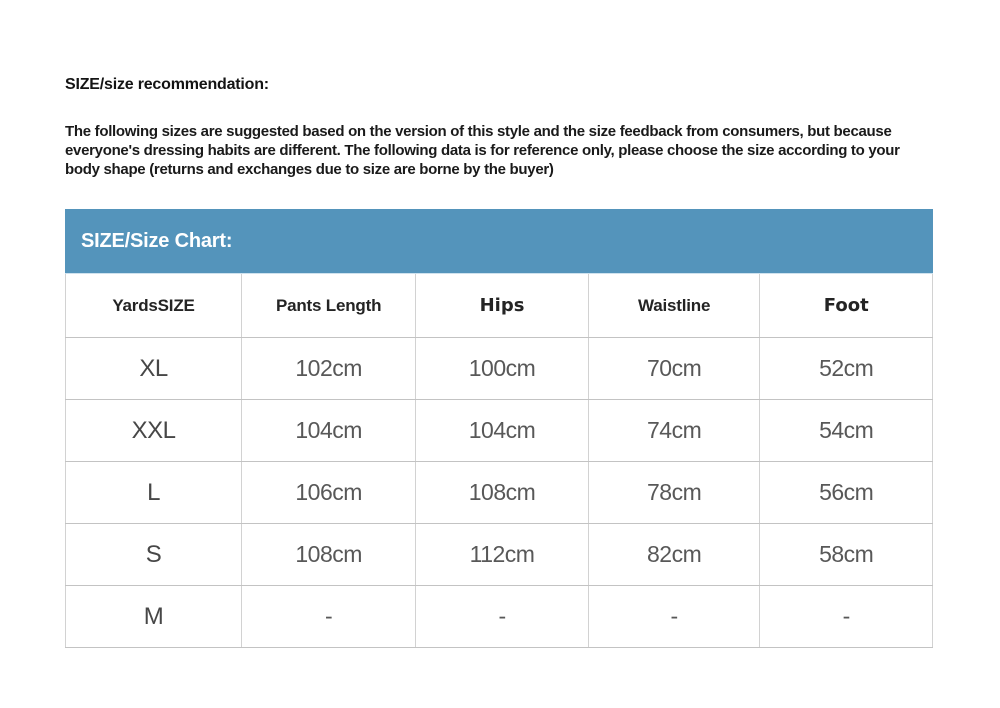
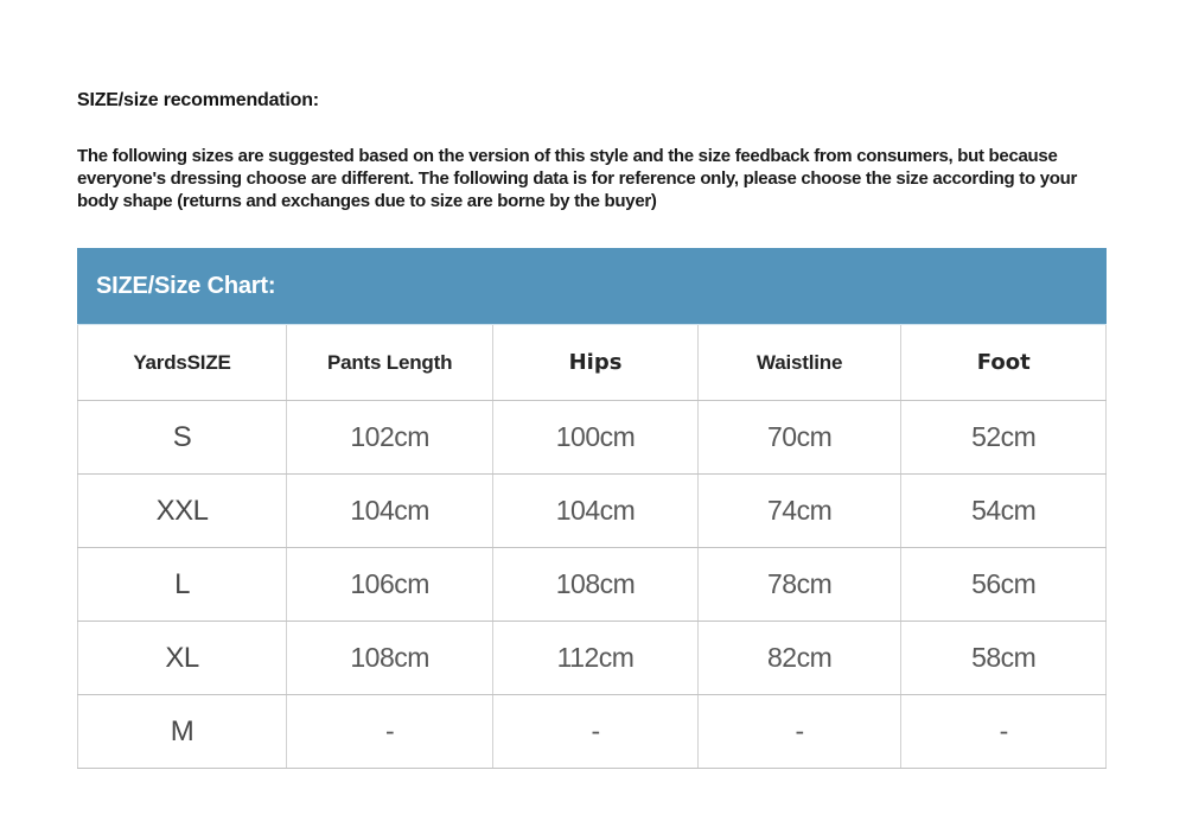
  SIZE/size recommendation:
- The following sizes are suggested based on the version of this style and the size feedback from consumers, but because everyone's dressing habits are different. The following data is for reference only, please choose the size according to your body shape (returns and exchanges due to size are borne by the buyer)
+ The following sizes are suggested based on the version of this style and the size feedback from consumers, but because everyone's dressing choose are different. The following data is for reference only, please choose the size according to your body shape (returns and exchanges due to size are borne by the buyer)
  SIZE/Size Chart:
  YardsSIZE	Pants Length	Hips	Waistline	Foot
- XL	102cm	100cm	70cm	52cm
+ S	102cm	100cm	70cm	52cm
  XXL	104cm	104cm	74cm	54cm
  L	106cm	108cm	78cm	56cm
- S	108cm	112cm	82cm	58cm
+ XL	108cm	112cm	82cm	58cm
  M	-	-	-	-
